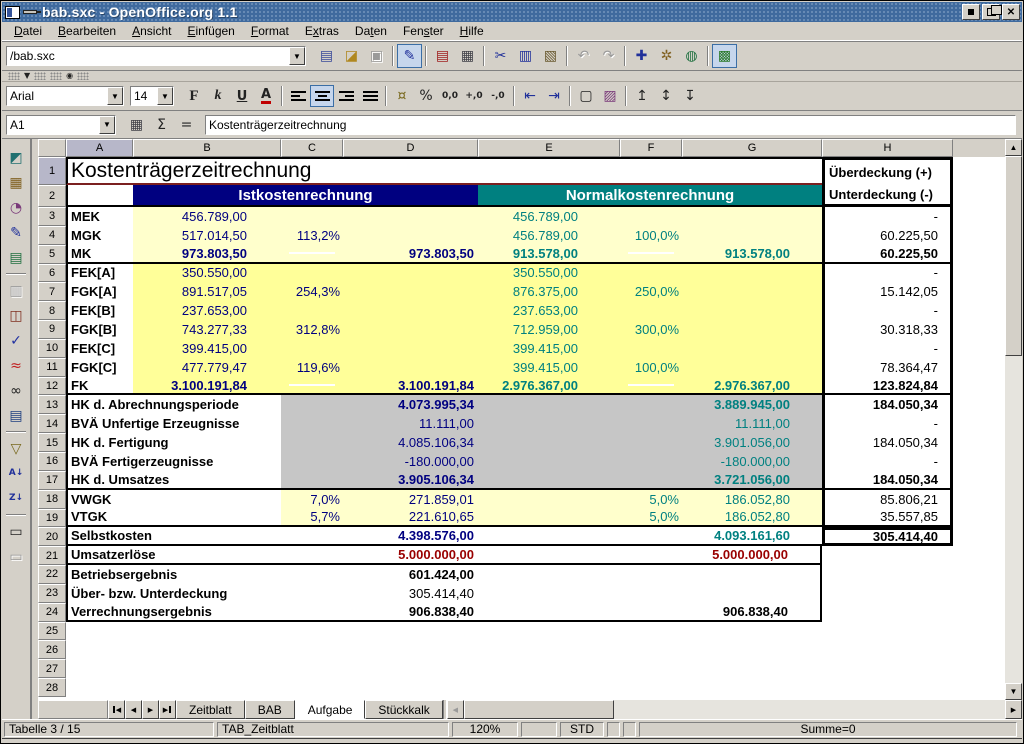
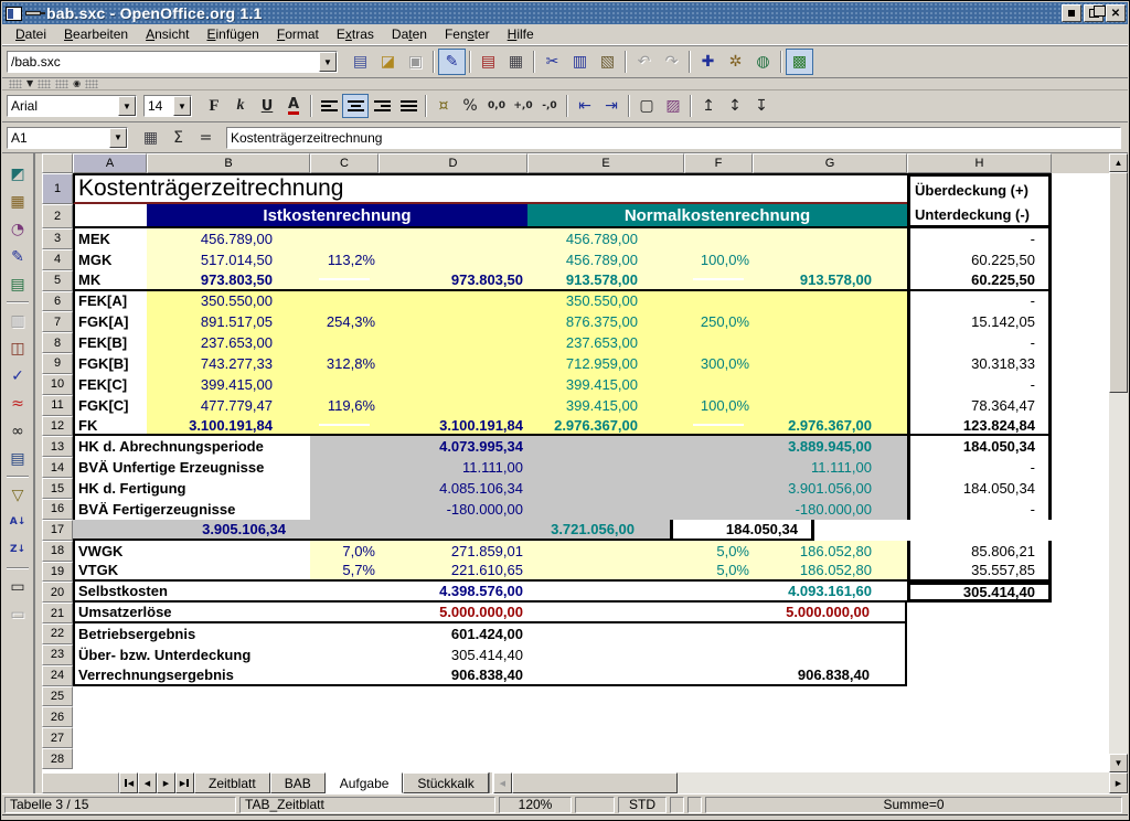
  bab.sxc - OpenOffice.org 1.1
  ✕
  Datei
  Bearbeiten
  Ansicht
  Einfügen
  Format
  Extras
  Daten
  Fenster
  Hilfe
  /bab.sxc
  ▼
  ▤
  ◪
  ▣
  ✎
  ▤
  ▦
  ✂
  ▥
  ▧
  ↶
  ↷
  ✚
  ✲
  ◍
  ▩
  ▼
  ◉
  Arial
  ▼
  14
  ▼
  F
  k
  U
  A
  ¤
  %
  0,0
  +,0
  -,0
  ⇤
  ⇥
  ▢
  ▨
  ↥
  ↕
  ↧
  A1
  ▼
  ▦
  Σ
  =
  Kostenträgerzeitrechnung
  ◩
  ▦
  ◔
  ✎
  ▤
  ▥
  ◫
  ✓
  ≈
  ∞
  ▤
  ▽
  A↓
  Z↓
  ▭
  ▭
  A
  B
  C
  D
  E
  F
  G
  H
  1
  Kostenträgerzeitrechnung
  Überdeckung (+)
  2
  Istkostenrechnung
  Normalkostenrechnung
  Unterdeckung (-)
  3
  MEK
  456.789,00
  456.789,00
  -
  4
  MGK
  517.014,50
  113,2%
  456.789,00
  100,0%
  60.225,50
  5
  MK
  973.803,50
  973.803,50
  913.578,00
  913.578,00
  60.225,50
  6
  FEK[A]
  350.550,00
  350.550,00
  -
  7
  FGK[A]
  891.517,05
  254,3%
  876.375,00
  250,0%
  15.142,05
  8
  FEK[B]
  237.653,00
  237.653,00
  -
  9
  FGK[B]
  743.277,33
  312,8%
  712.959,00
  300,0%
  30.318,33
  10
  FEK[C]
  399.415,00
  399.415,00
  -
  11
  FGK[C]
  477.779,47
  119,6%
  399.415,00
  100,0%
  78.364,47
  12
  FK
  3.100.191,84
  3.100.191,84
  2.976.367,00
  2.976.367,00
  123.824,84
  13
  HK d. Abrechnungsperiode
  4.073.995,34
  3.889.945,00
  184.050,34
  14
  BVÄ Unfertige Erzeugnisse
  11.111,00
  11.111,00
  -
  15
  HK d. Fertigung
  4.085.106,34
  3.901.056,00
  184.050,34
  16
  BVÄ Fertigerzeugnisse
  -180.000,00
  -180.000,00
  -
  17
- HK d. Umsatzes
  3.905.106,34
  3.721.056,00
  184.050,34
  18
  VWGK
  7,0%
  271.859,01
  5,0%
  186.052,80
  85.806,21
  19
  VTGK
  5,7%
  221.610,65
  5,0%
  186.052,80
  35.557,85
  20
  Selbstkosten
  4.398.576,00
  4.093.161,60
  305.414,40
  21
  Umsatzerlöse
  5.000.000,00
  5.000.000,00
  22
  Betriebsergebnis
  601.424,00
  23
  Über- bzw. Unterdeckung
  305.414,40
  24
  Verrechnungsergebnis
  906.838,40
  906.838,40
  25
  26
  27
  28
  ▲
  ▼
  Zeitblatt
  BAB
  Aufgabe
  Stückkalk
  Tabelle 3 / 15
  TAB_Zeitblatt
  120%
  STD
  Summe=0
